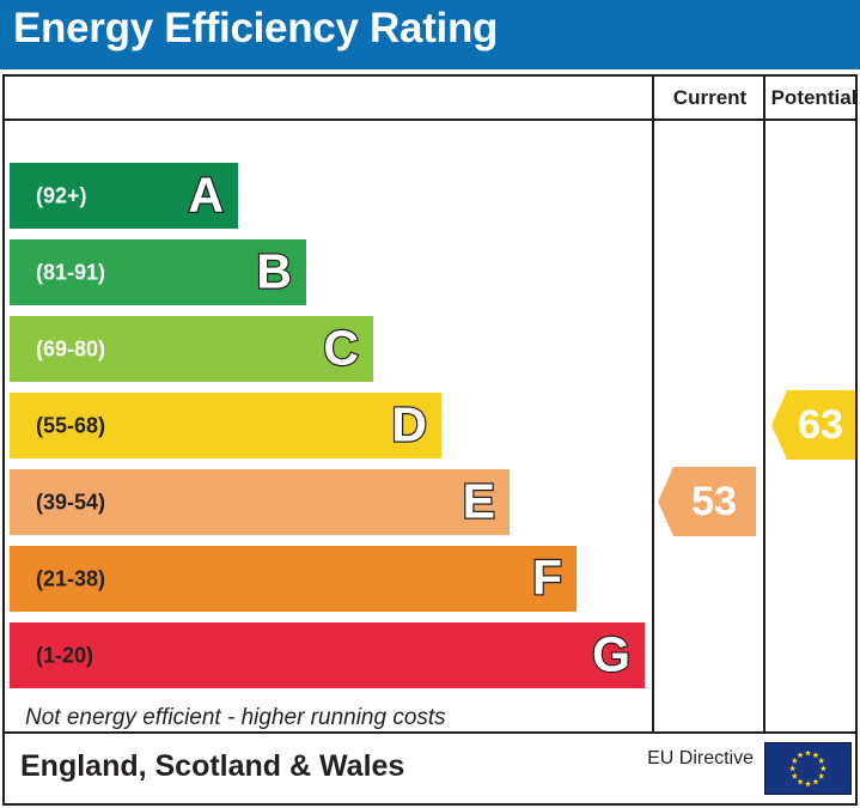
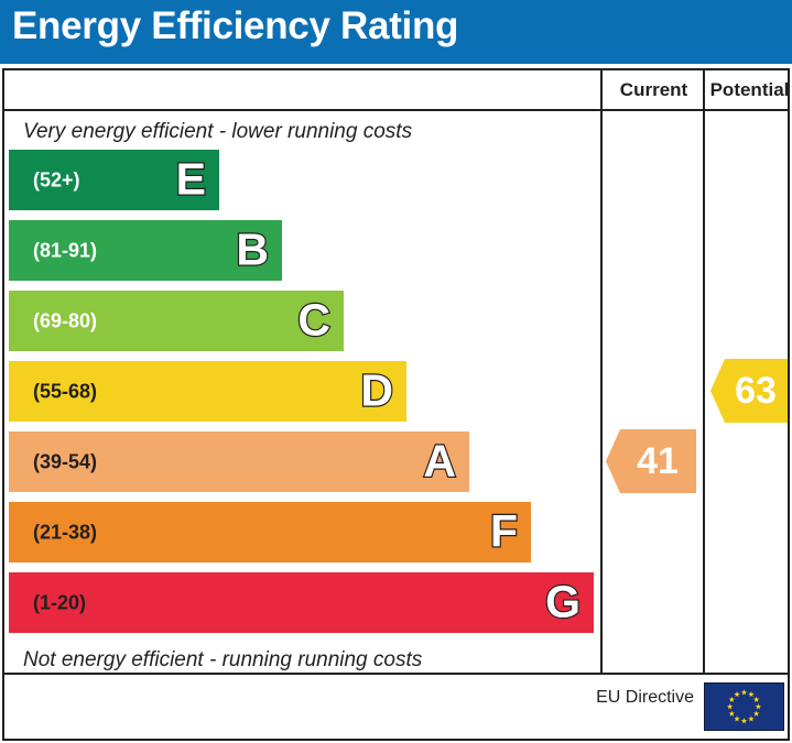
  Energy Efficiency Rating
  Current
  Potential
+ Very energy efficient - lower running costs
- (92+)
+ (52+)
- A
+ E
  (81-91)
  B
  (69-80)
  C
  (55-68)
  D
  (39-54)
- E
+ A
  (21-38)
  F
  (1-20)
  G
- Not energy efficient - higher running costs
+ Not energy efficient - running running costs
- 53
+ 41
  63
- England, Scotland & Wales
  EU Directive
